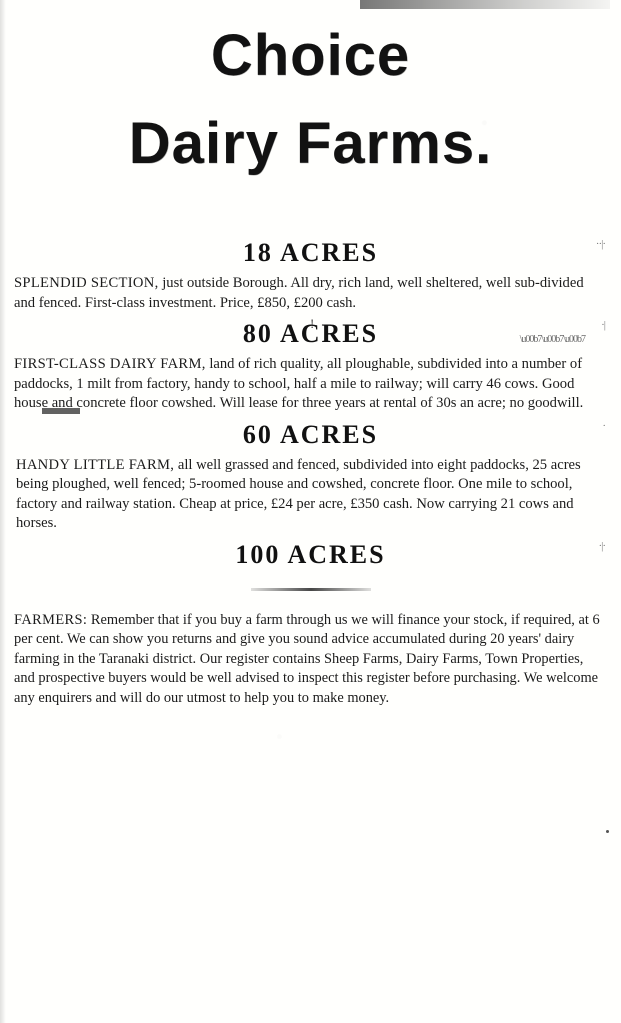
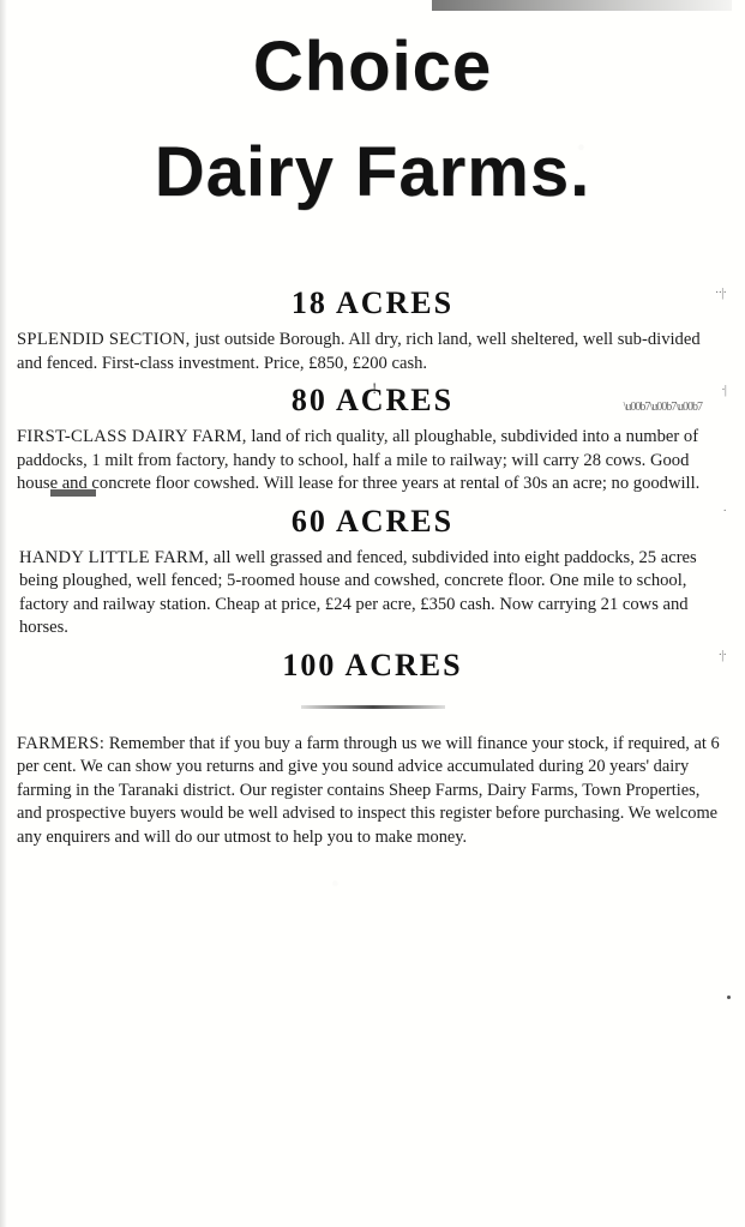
  ··|·
  18 ACRES
  SPLENDID SECTION, just outside Borough. All dry, rich land, well sheltered, well sub-divided and fenced. First-class investment. Price, £850, £200 cash.
  !
  \u00b7\u00b7\u00b7
  ·|
  80 ACRES
- FIRST-CLASS DAIRY FARM, land of rich quality, all ploughable, subdivided into a number of paddocks, 1 milt from factory, handy to school, half a mile to railway; will carry 46 cows. Good house and concrete floor cowshed. Will lease for three years at rental of 30s an acre; no goodwill.
+ FIRST-CLASS DAIRY FARM, land of rich quality, all ploughable, subdivided into a number of paddocks, 1 milt from factory, handy to school, half a mile to railway; will carry 28 cows. Good house and concrete floor cowshed. Will lease for three years at rental of 30s an acre; no goodwill.
  ·
  60 ACRES
  HANDY LITTLE FARM, all well grassed and fenced, subdivided into eight paddocks, 25 acres being ploughed, well fenced; 5-roomed house and cowshed, concrete floor. One mile to school, factory and railway station. Cheap at price, £24 per acre, £350 cash. Now carrying 21 cows and horses.
  ·|·
  100 ACRES
